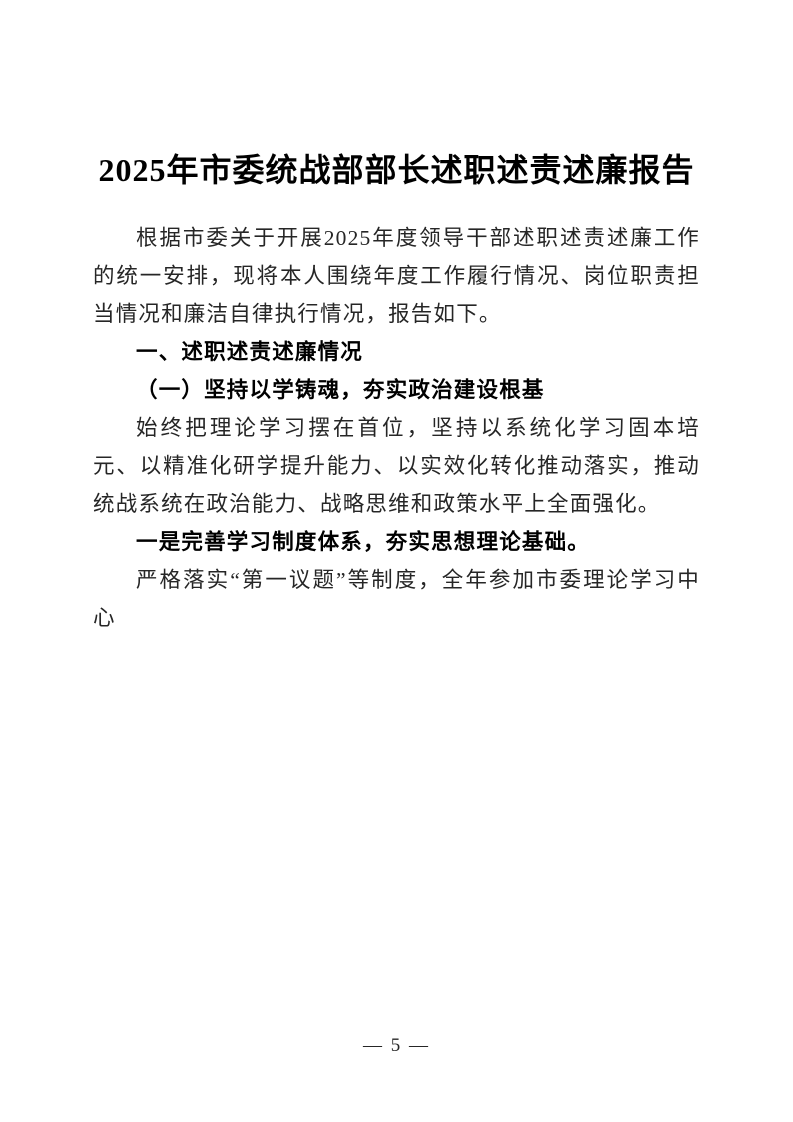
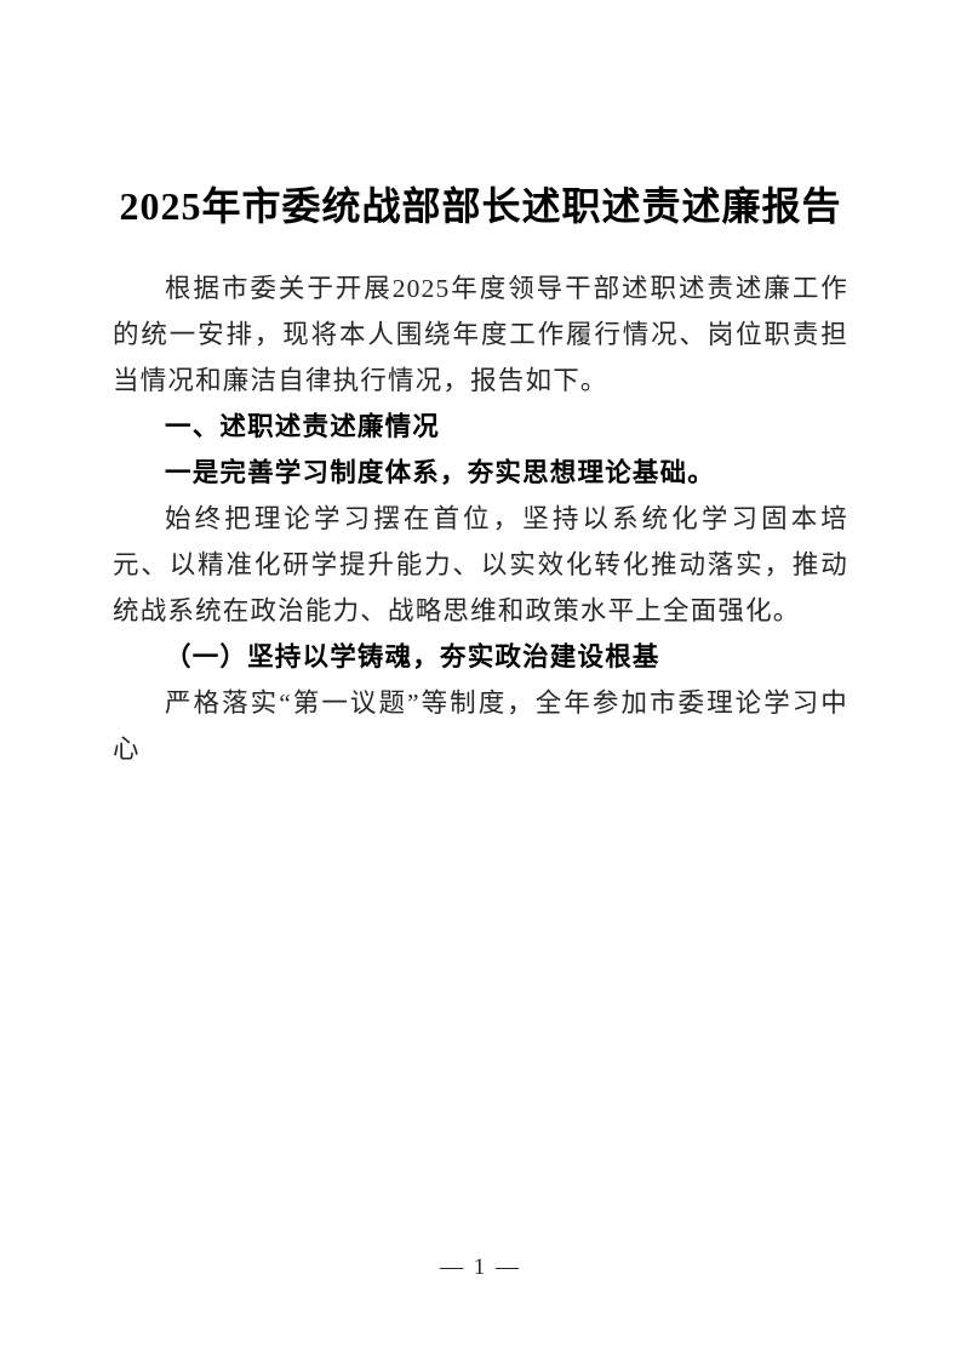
  2025年市委统战部部长述职述责述廉报告
  根据市委关于开展2025年度领导干部述职述责述廉工作的统一安排，现将本人围绕年度工作履行情况、岗位职责担当情况和廉洁自律执行情况，报告如下。
  一、述职述责述廉情况
- （一）坚持以学铸魂，夯实政治建设根基
+ 一是完善学习制度体系，夯实思想理论基础。
  始终把理论学习摆在首位，坚持以系统化学习固本培元、以精准化研学提升能力、以实效化转化推动落实，推动统战系统在政治能力、战略思维和政策水平上全面强化。
- 一是完善学习制度体系，夯实思想理论基础。
+ （一）坚持以学铸魂，夯实政治建设根基
  严格落实“第一议题”等制度，全年参加市委理论学习中心
- — 5 —
+ — 1 —
